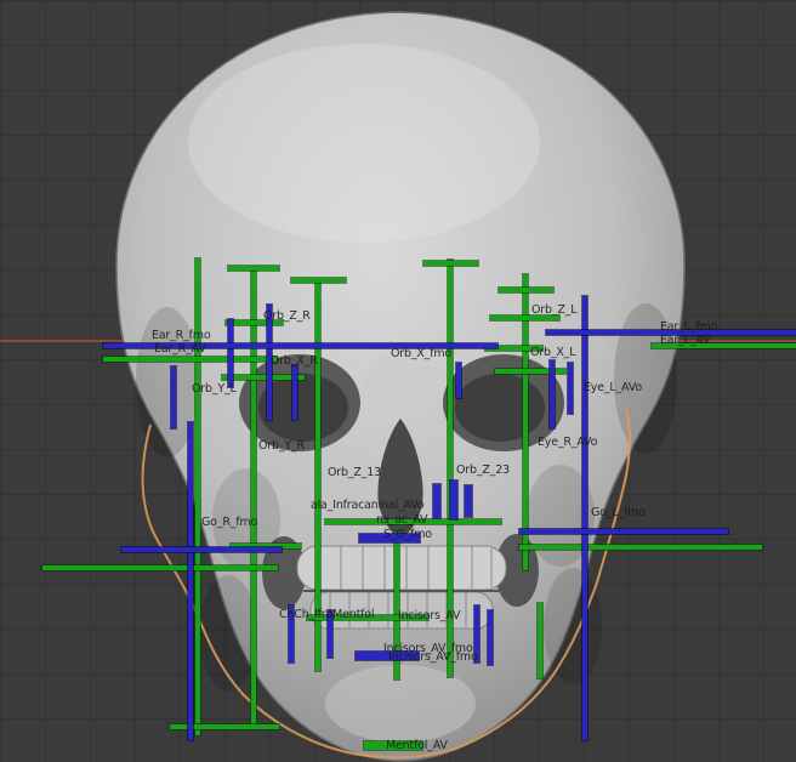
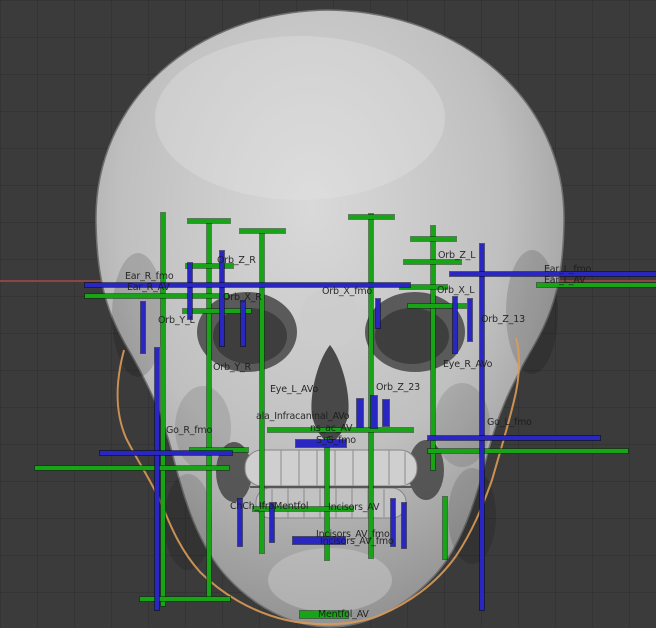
  Ear_R_fmo
  Ear_R_AV
  Orb_Z_R
  Orb_X_R
  Orb_X_fmo
  Orb_Y_L
  Orb_Y_R
- Orb_Z_13
+ Eye_L_AVo
  Orb_Z_23
  Orb_Z_L
  Orb_X_L
- Eye_L_AVo
+ Orb_Z_13
  Eye_R_AVo
  Ear_L_fmo
  Ear_L_AV
  Go_R_fmo
  Go_L_fmo
  ala_Infracaninal_AVo
  ns_ac_AV
  S_G_fmo
  ChCh_IfraMentfol
  Incisors_AV
  Incisors_AV_fmo
  Incisors_AV_fmo
  Mentfol_AV
